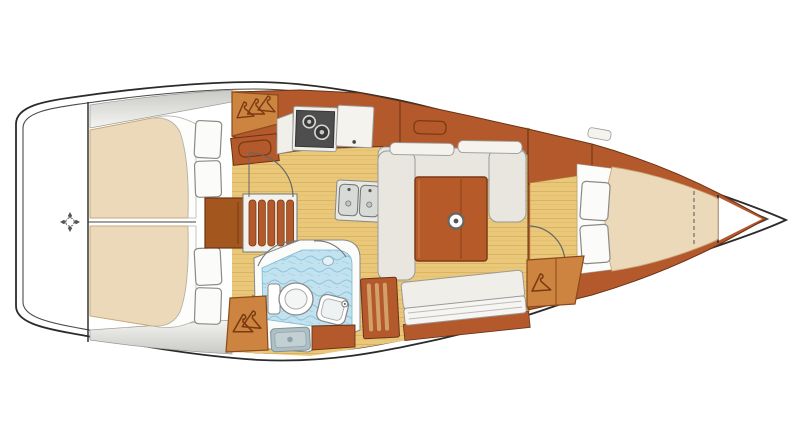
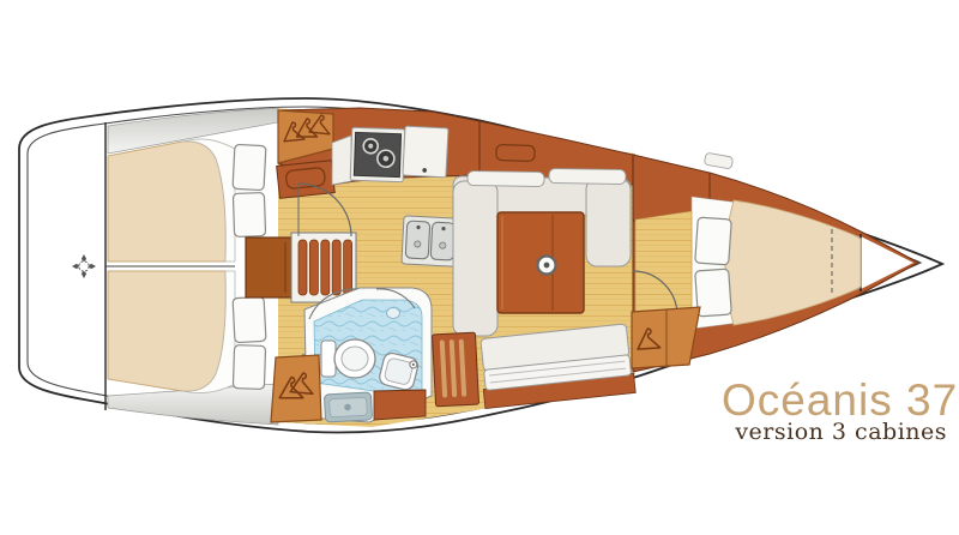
+ Océanis 37
+ version 3 cabines
